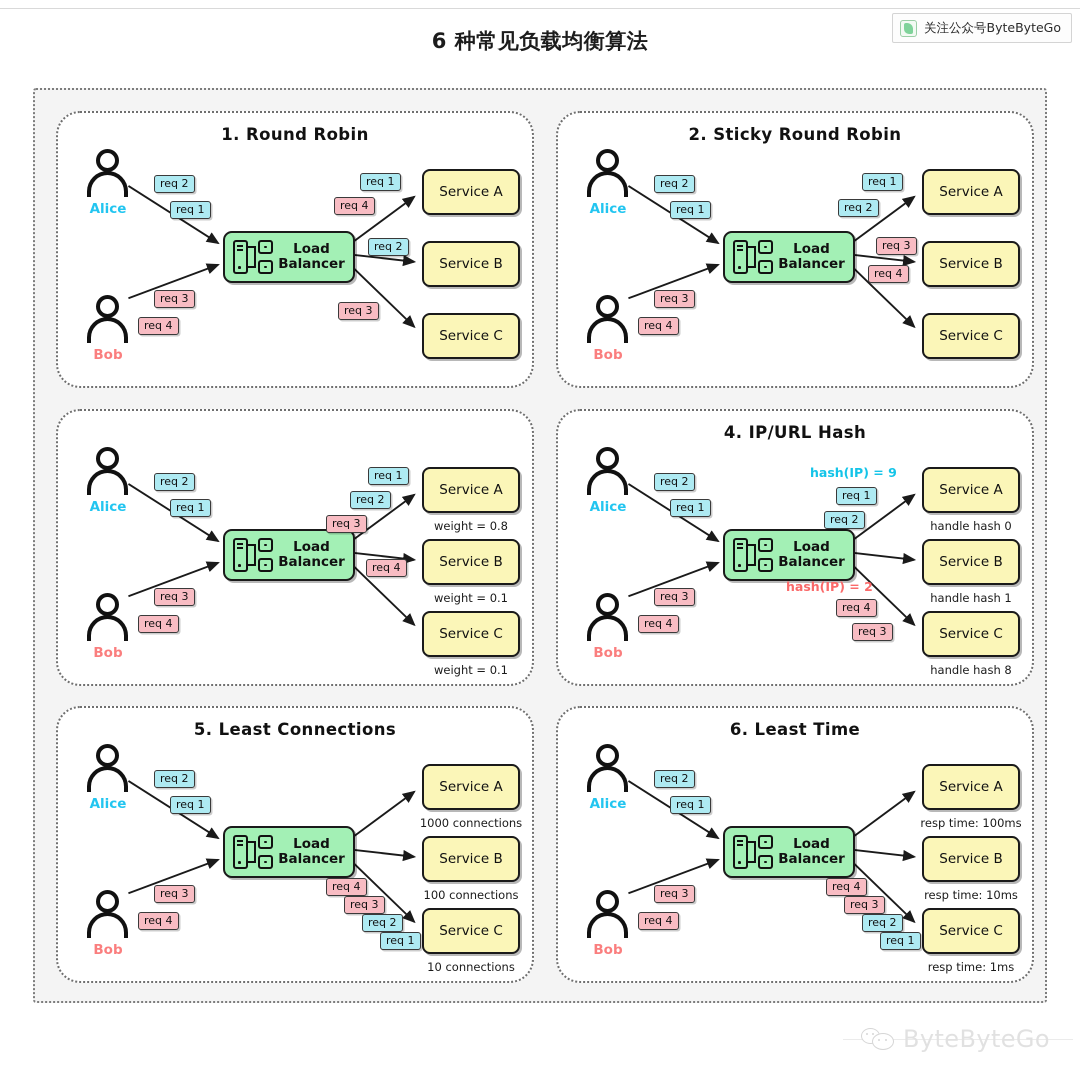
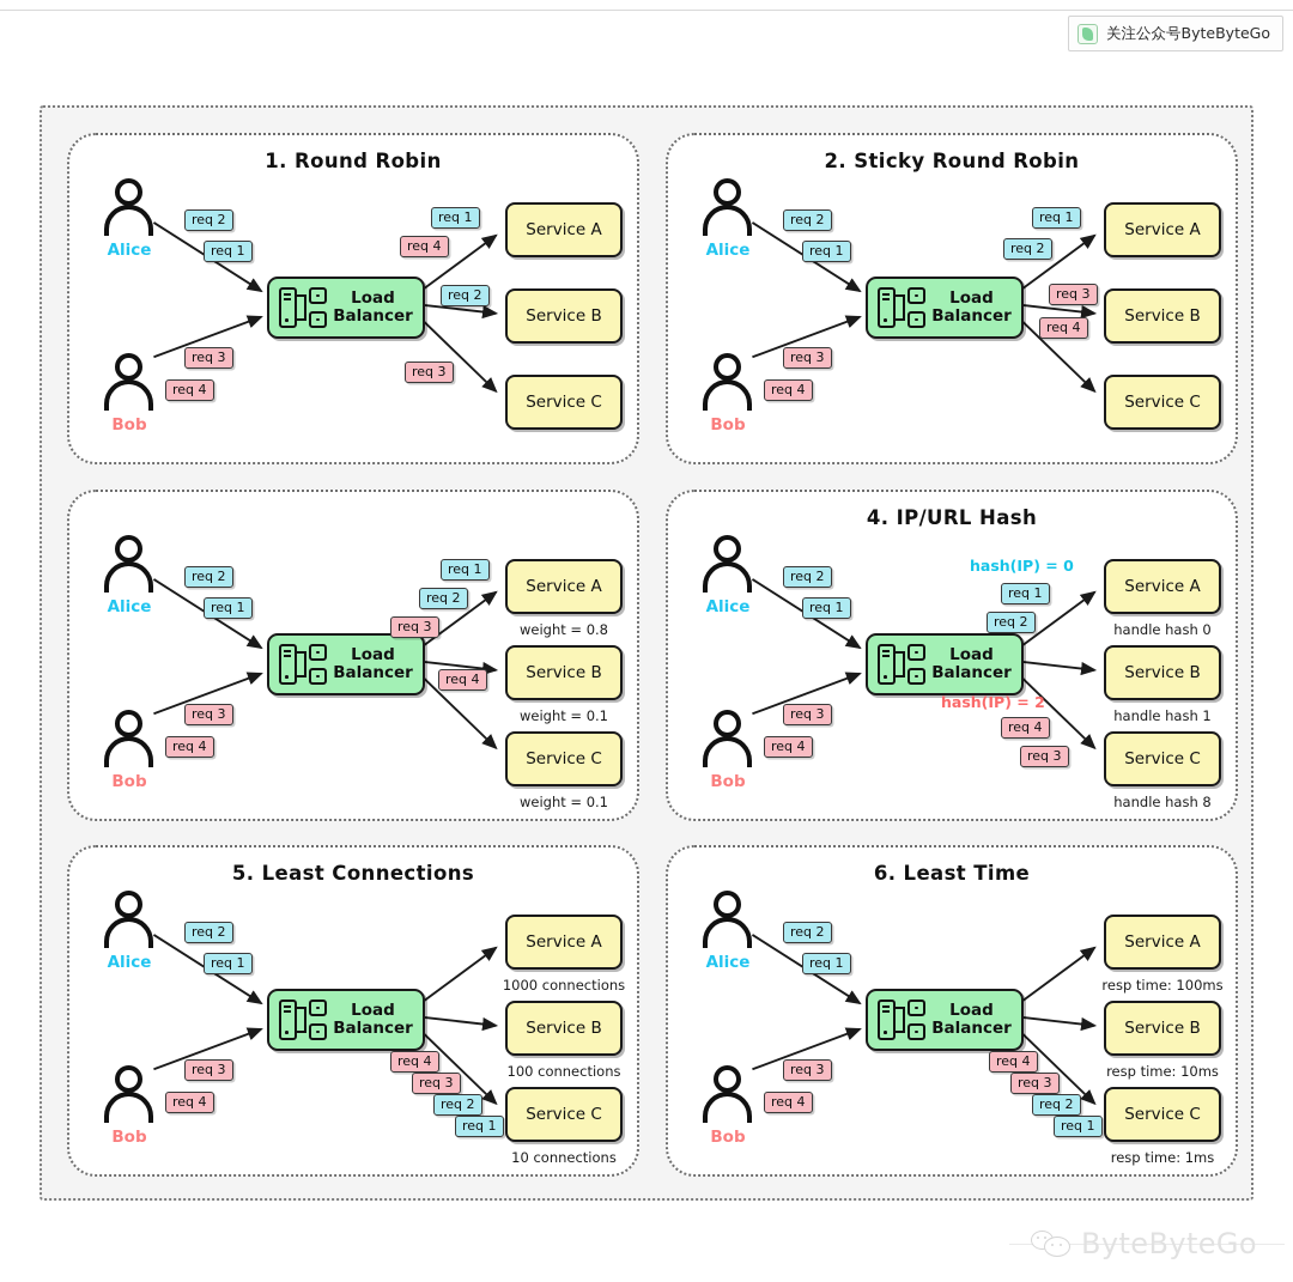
- 6 种常见负载均衡算法
  关注公众号ByteByteGo
  1. Round Robin
  Alice
  Bob
  Load
  Balancer
  Service A
  Service B
  Service C
  req 2
  req 1
  req 3
  req 4
  req 1
  req 4
  req 2
  req 3
  2. Sticky Round Robin
  Alice
  Bob
  Load
  Balancer
  Service A
  Service B
  Service C
  req 2
  req 1
  req 3
  req 4
  req 1
  req 2
  req 3
  req 4
  Alice
  Bob
  Load
  Balancer
  Service A
  weight = 0.8
  Service B
  weight = 0.1
  Service C
  weight = 0.1
  req 2
  req 1
  req 3
  req 4
  req 1
  req 2
  req 3
  req 4
  4. IP/URL Hash
  Alice
  Bob
  Load
  Balancer
  Service A
  handle hash 0
  Service B
  handle hash 1
  Service C
  handle hash 8
  req 2
  req 1
  req 3
  req 4
  req 1
  req 2
  req 4
  req 3
- hash(IP) = 9
+ hash(IP) = 0
  hash(IP) = 2
  5. Least Connections
  Alice
  Bob
  Load
  Balancer
  Service A
  1000 connections
  Service B
  100 connections
  Service C
  10 connections
  req 2
  req 1
  req 3
  req 4
  req 4
  req 3
  req 2
  req 1
  6. Least Time
  Alice
  Bob
  Load
  Balancer
  Service A
  resp time: 100ms
  Service B
  resp time: 10ms
  Service C
  resp time: 1ms
  req 2
  req 1
  req 3
  req 4
  req 4
  req 3
  req 2
  req 1
  ByteByteGo
